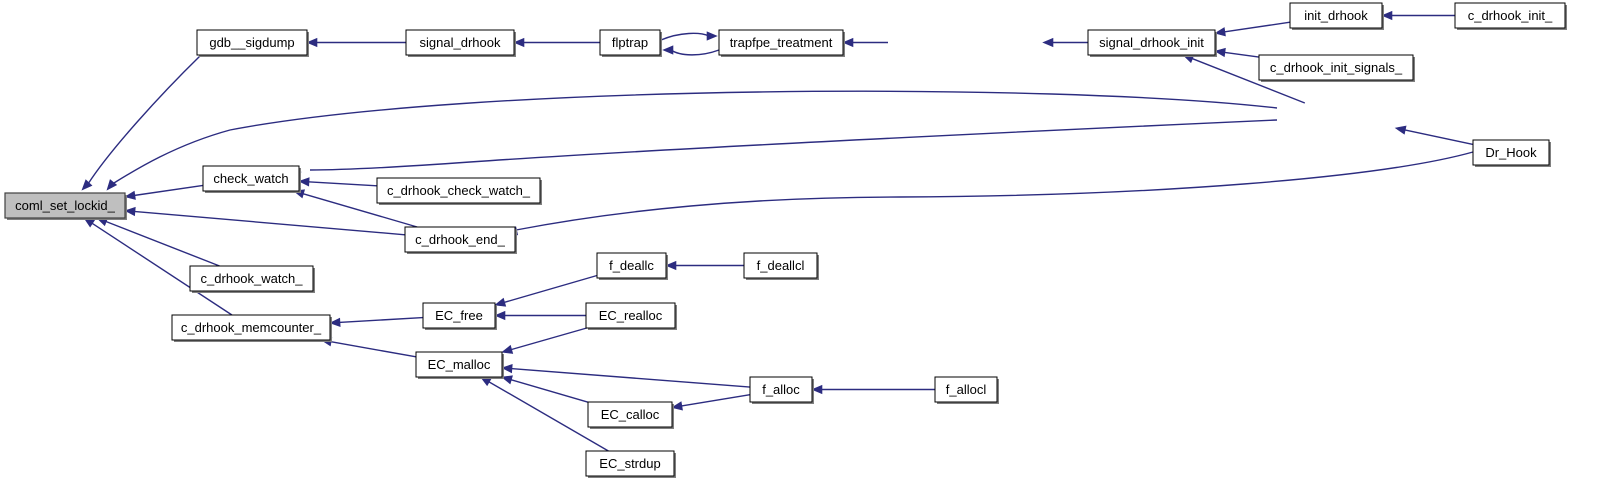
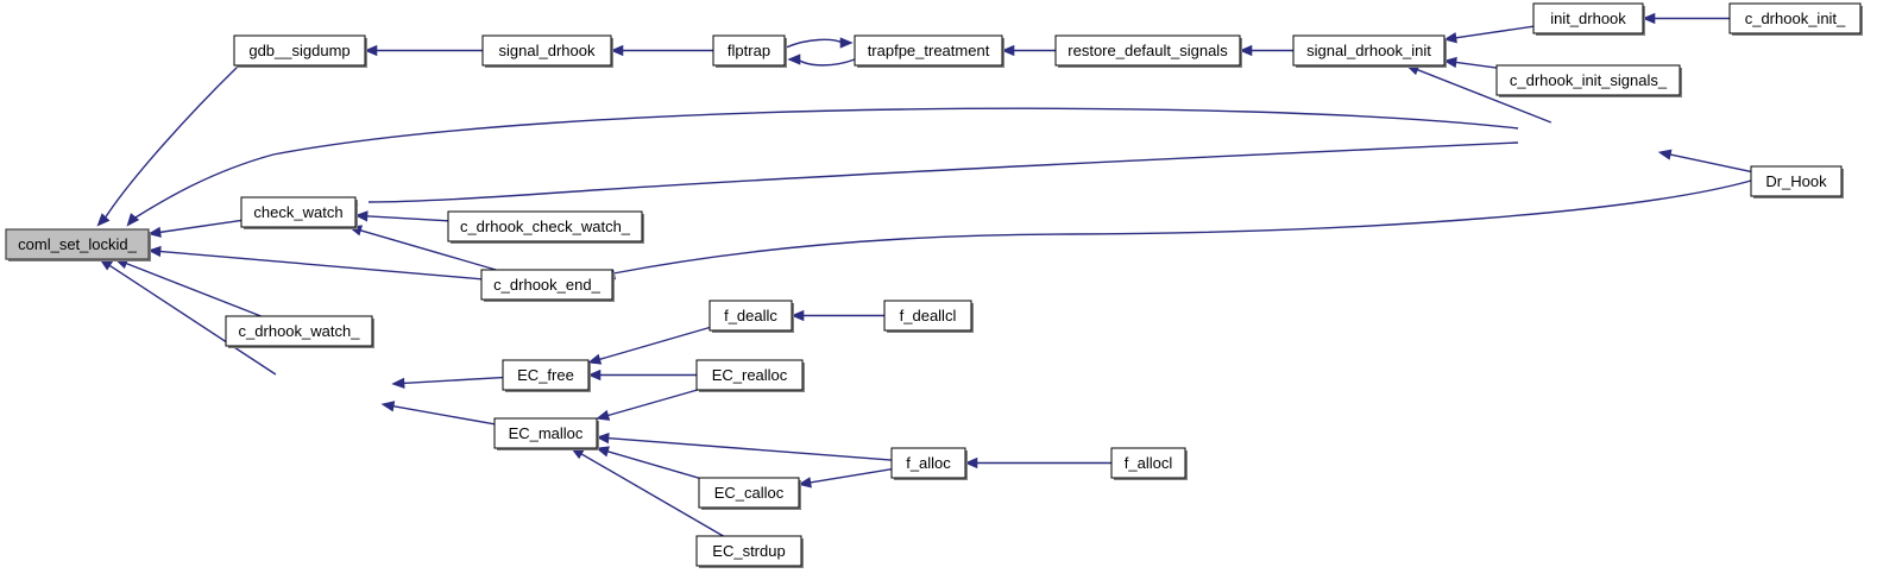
  coml_set_lockid_
  gdb__sigdump
  signal_drhook
  flptrap
  trapfpe_treatment
+ restore_default_signals
  signal_drhook_init
  init_drhook
  c_drhook_init_
  c_drhook_init_signals_
  Dr_Hook
  check_watch
  c_drhook_check_watch_
  c_drhook_end_
  c_drhook_watch_
- c_drhook_memcounter_
  f_deallc
  f_deallcl
  EC_free
  EC_realloc
  EC_malloc
  f_alloc
  f_allocl
  EC_calloc
  EC_strdup
